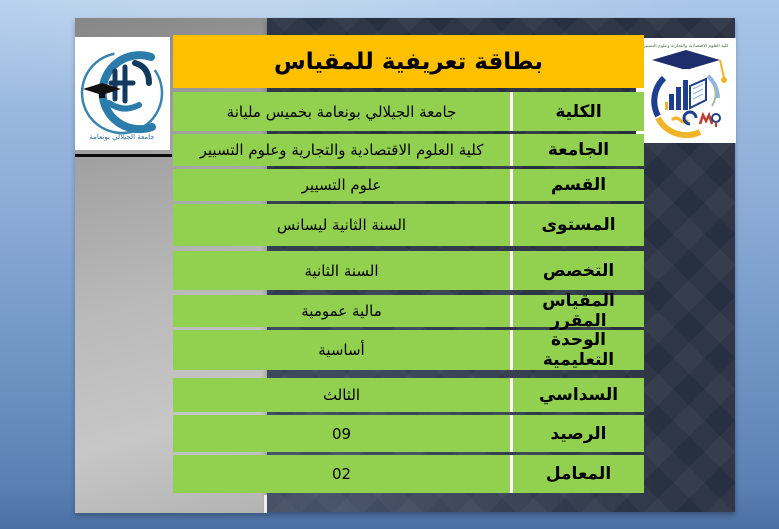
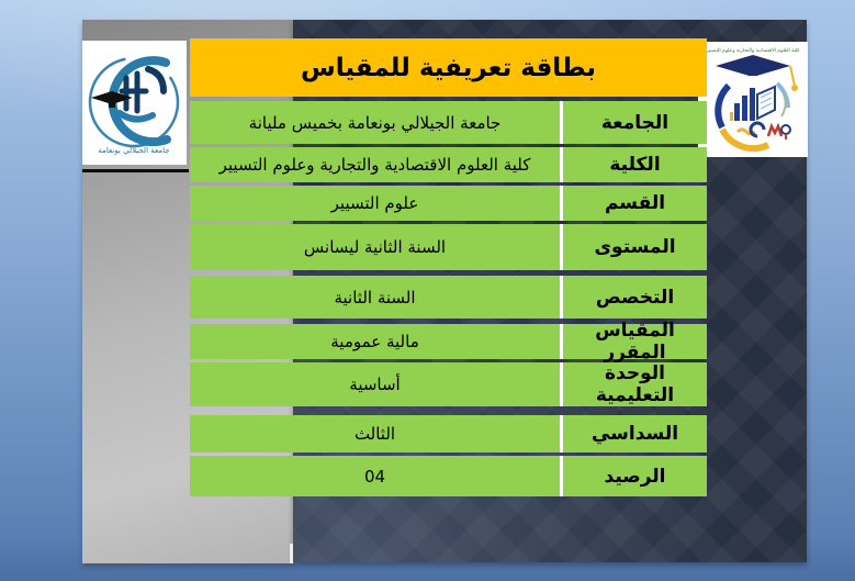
  جامعة الجيلالي بونعامة
  بطاقة تعريفية للمقياس
- الكلية
+ الجامعة
  جامعة الجيلالي بونعامة بخميس مليانة
- الجامعة
+ الكلية
  كلية العلوم الاقتصادية والتجارية وعلوم التسيير
  القسم
  علوم التسيير
  المستوى
  السنة الثانية ليسانس
  التخصص
  السنة الثانية
  المقياس المقرر
  مالية عمومية
  الوحدة التعليمية
  أساسية
  السداسي
  الثالث
  الرصيد
- 09
+ 04
- المعامل
- 02
